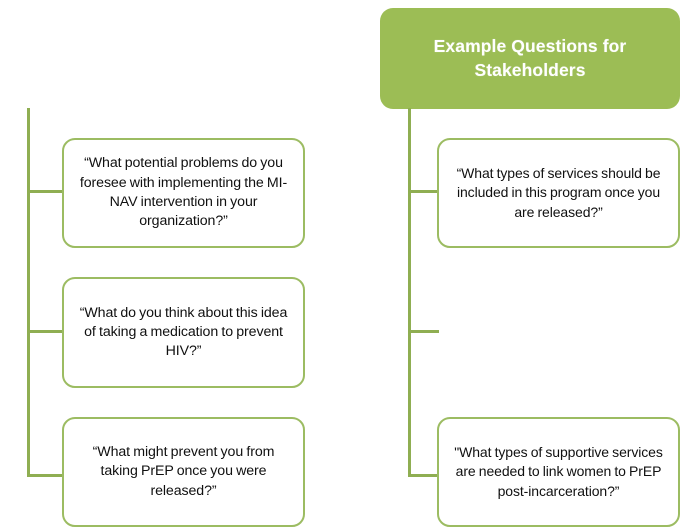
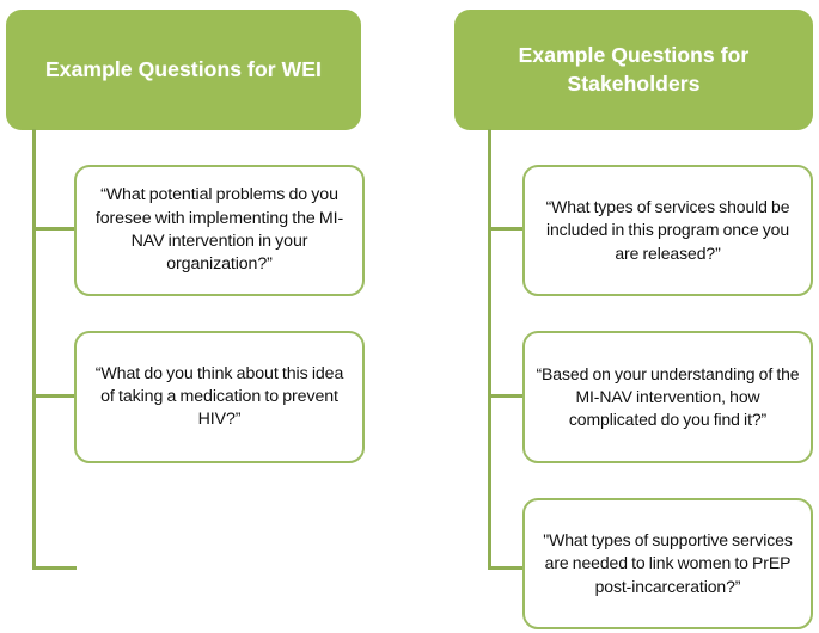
+ Example Questions for WEI
  “What potential problems do you foresee with implementing the MI-NAV intervention in your organization?”
  “What do you think about this idea of taking a medication to prevent HIV?”
- “What might prevent you from taking PrEP once you were released?”
  Example Questions for Stakeholders
  “What types of services should be included in this program once you are released?”
+ “Based on your understanding of the MI-NAV intervention, how complicated do you find it?”
  "What types of supportive services are needed to link women to PrEP post-incarceration?”
